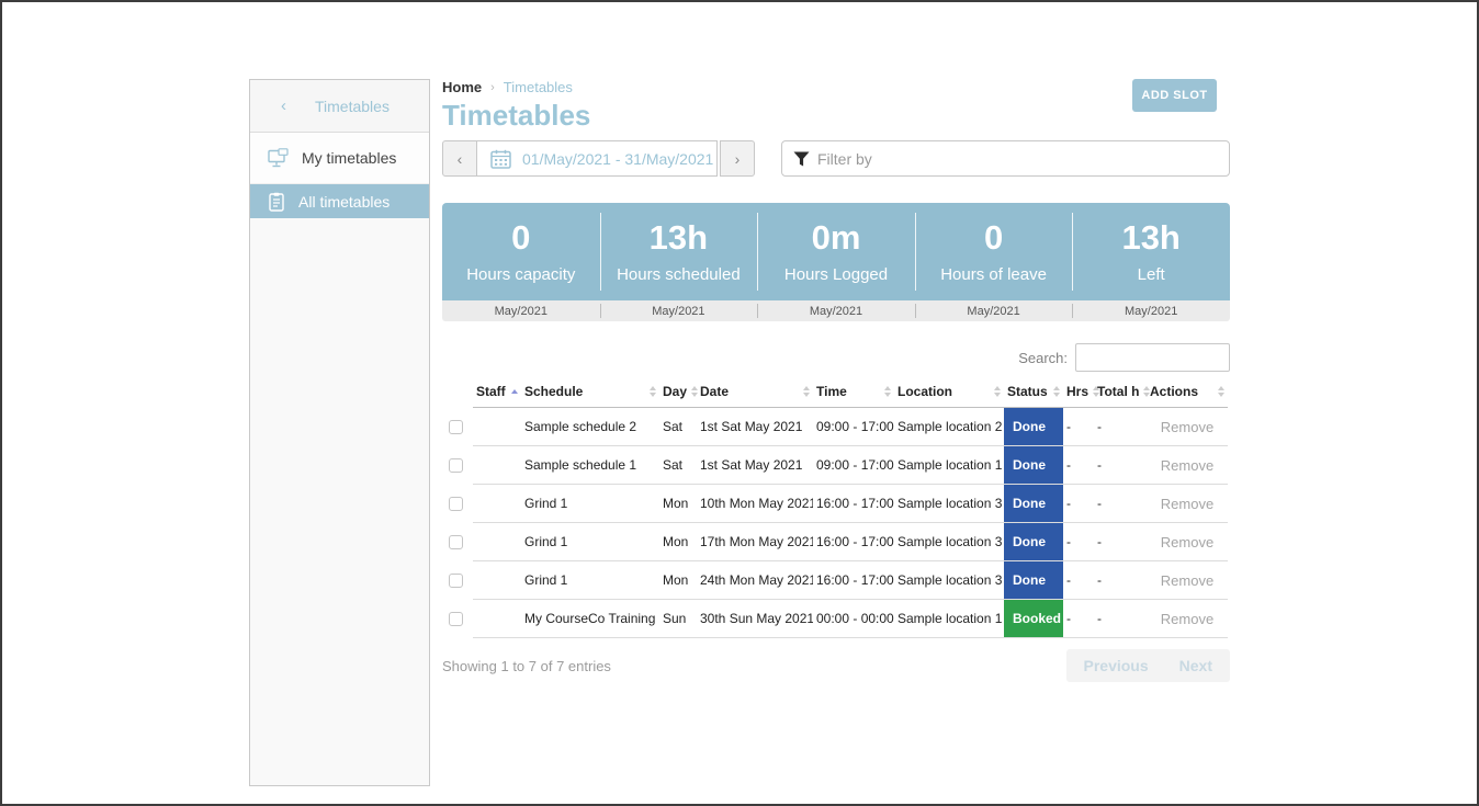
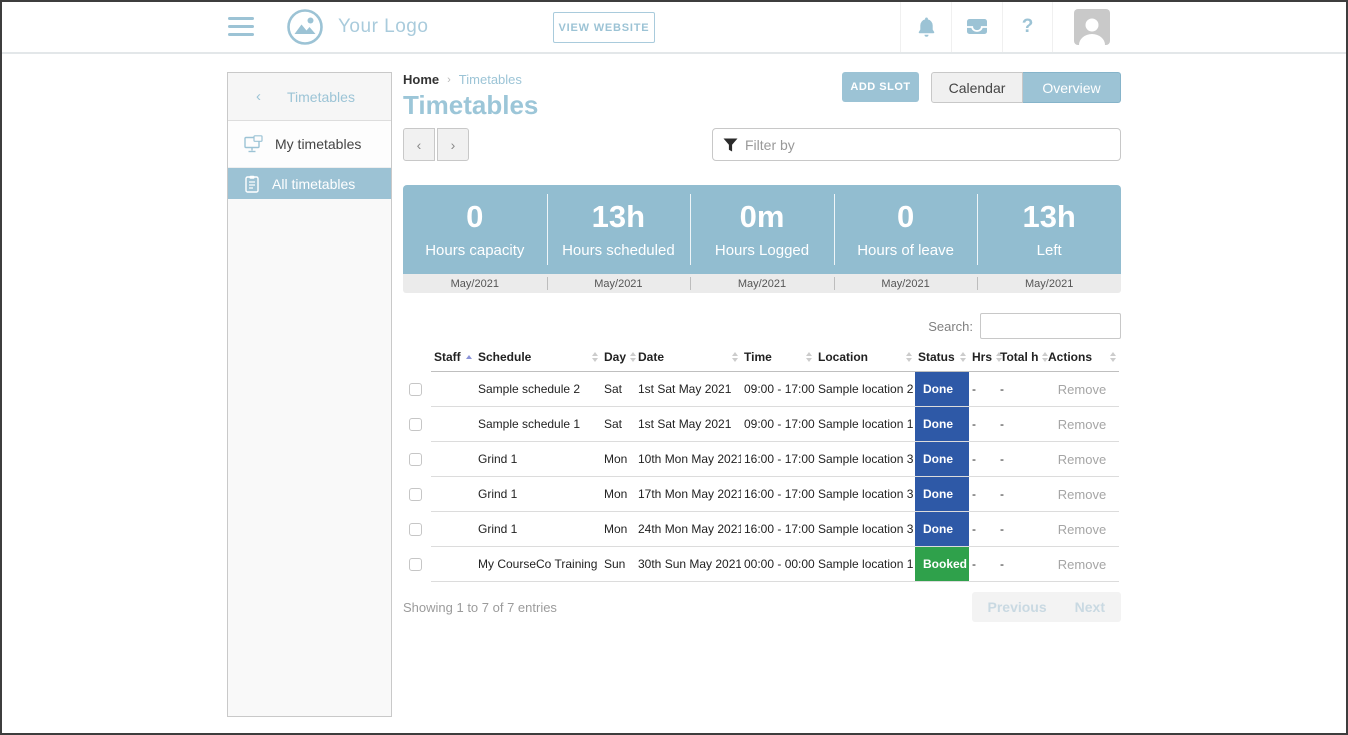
+ Your Logo
+ VIEW WEBSITE
+ ?
  ‹
  Timetables
  My timetables
  All timetables
  Home
  ›
  Timetables
  Timetables
  ADD SLOT
+ Calendar
+ Overview
  ‹
- 01/May/2021 - 31/May/2021
  ›
  Filter by
  0
  Hours capacity
  13h
  Hours scheduled
  0m
  Hours Logged
  0
  Hours of leave
  13h
  Left
  May/2021
  May/2021
  May/2021
  May/2021
  May/2021
  Search:
  	Staff	Schedule	Day	Date	Time	Location	Status	Hrs	Total h	Actions
  		Sample schedule 2	Sat	1st Sat May 2021	09:00 - 17:00	Sample location 2	Done	-	-	Remove
  		Sample schedule 1	Sat	1st Sat May 2021	09:00 - 17:00	Sample location 1	Done	-	-	Remove
  		Grind 1	Mon	10th Mon May 2021	16:00 - 17:00	Sample location 3	Done	-	-	Remove
  		Grind 1	Mon	17th Mon May 2021	16:00 - 17:00	Sample location 3	Done	-	-	Remove
  		Grind 1	Mon	24th Mon May 2021	16:00 - 17:00	Sample location 3	Done	-	-	Remove
  		My CourseCo Training	Sun	30th Sun May 2021	00:00 - 00:00	Sample location 1	Booked	-	-	Remove
  Showing 1 to 7 of 7 entries
  Previous
  Next
